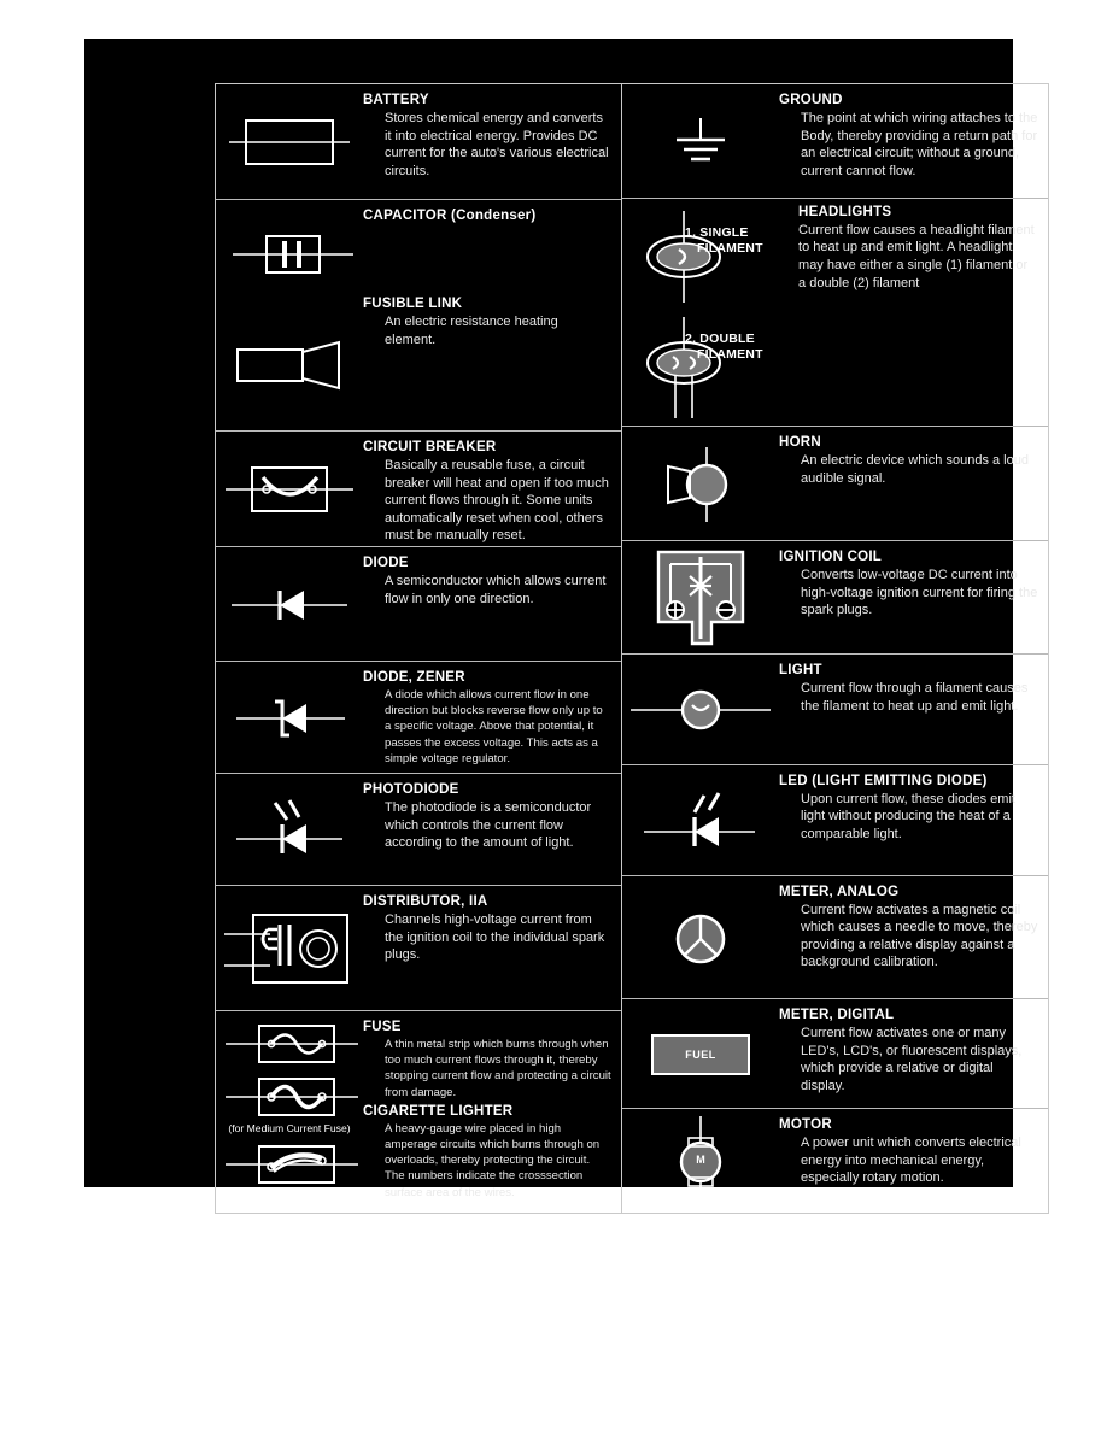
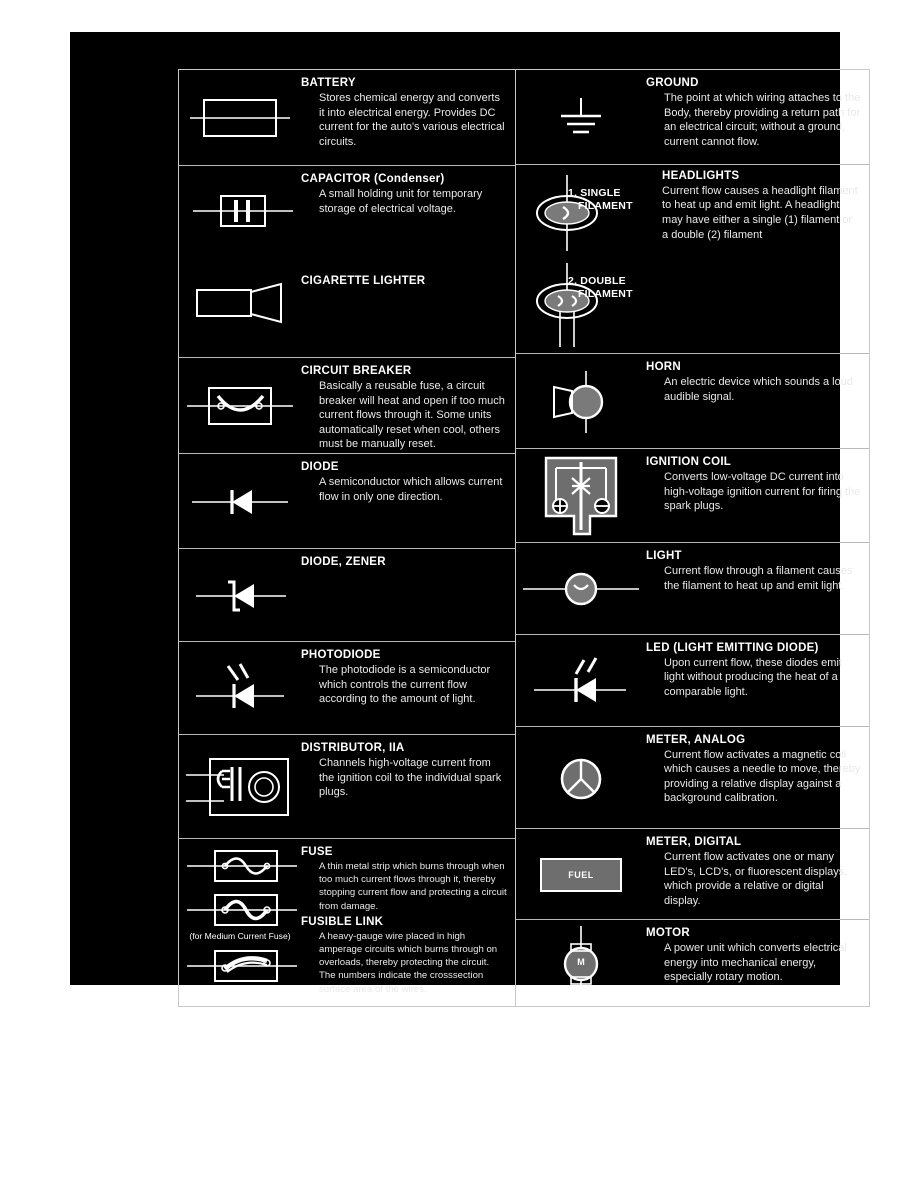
  BATTERY
  Stores chemical energy and converts it into electrical energy. Provides DC current for the auto's various electrical circuits.
  CAPACITOR (Condenser)
+ A small holding unit for temporary storage of electrical voltage.
- FUSIBLE LINK
+ CIGARETTE LIGHTER
- An electric resistance heating element.
  CIRCUIT BREAKER
  Basically a reusable fuse, a circuit breaker will heat and open if too much current flows through it. Some units automatically reset when cool, others must be manually reset.
  DIODE
  A semiconductor which allows current flow in only one direction.
  DIODE, ZENER
- A diode which allows current flow in one direction but blocks reverse flow only up to a specific voltage. Above that potential, it passes the excess voltage. This acts as a simple voltage regulator.
  PHOTODIODE
  The photodiode is a semiconductor which controls the current flow according to the amount of light.
  DISTRIBUTOR, IIA
  Channels high-voltage current from the ignition coil to the individual spark plugs.
  (for Medium Current Fuse)
  r High Current Fuse or Fusible Link)
  FUSE
  A thin metal strip which burns through when too much current flows through it, thereby stopping current flow and protecting a circuit from damage.
- CIGARETTE LIGHTER
+ FUSIBLE LINK
  A heavy-gauge wire placed in high amperage circuits which burns through on overloads, thereby protecting the circuit. The numbers indicate the crosssection surface area of the wires.
  GROUND
  The point at which wiring attaches to the Body, thereby providing a return path for an electrical circuit; without a ground, current cannot flow.
  1. SINGLE
  FILAMENT
  2. DOUBLE
  FILAMENT
  HEADLIGHTS
  Current flow causes a headlight filament to heat up and emit light. A headlight may have either a single (1) filament or a double (2) filament
  HORN
  An electric device which sounds a loud audible signal.
  IGNITION COIL
  Converts low-voltage DC current into high-voltage ignition current for firing the spark plugs.
  LIGHT
  Current flow through a filament causes the filament to heat up and emit light.
  LED (LIGHT EMITTING DIODE)
  Upon current flow, these diodes emit light without producing the heat of a comparable light.
  METER, ANALOG
  Current flow activates a magnetic coil which causes a needle to move, thereby providing a relative display against a background calibration.
  FUEL
  METER, DIGITAL
  Current flow activates one or many LED's, LCD's, or fluorescent displays, which provide a relative or digital display.
  M
  MOTOR
  A power unit which converts electrical energy into mechanical energy, especially rotary motion.
